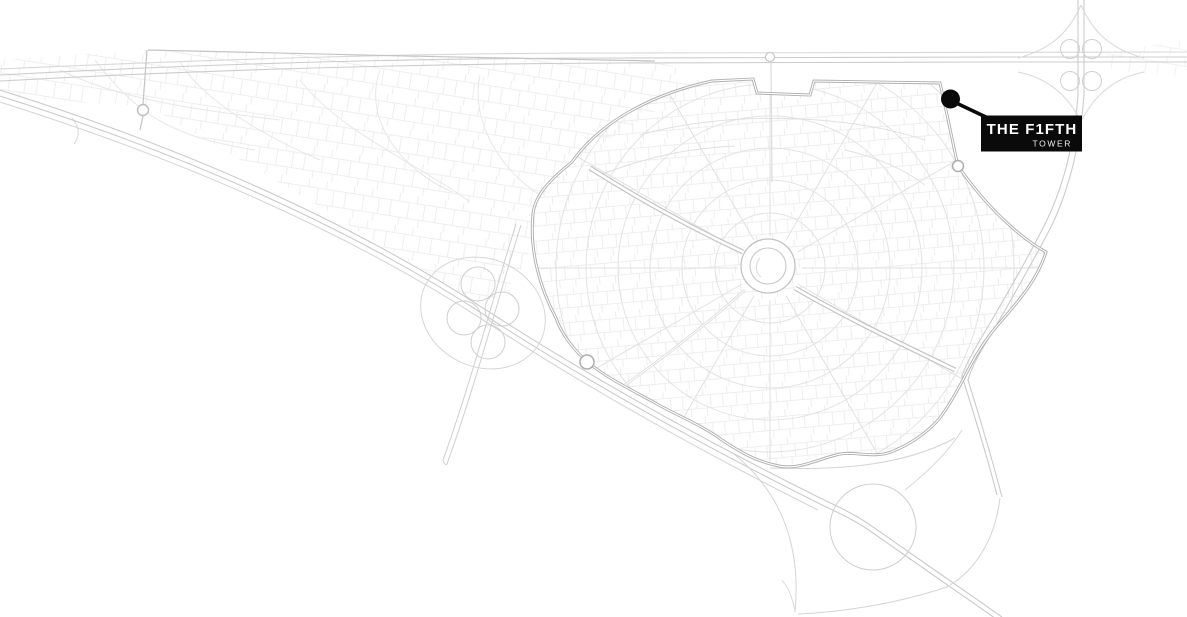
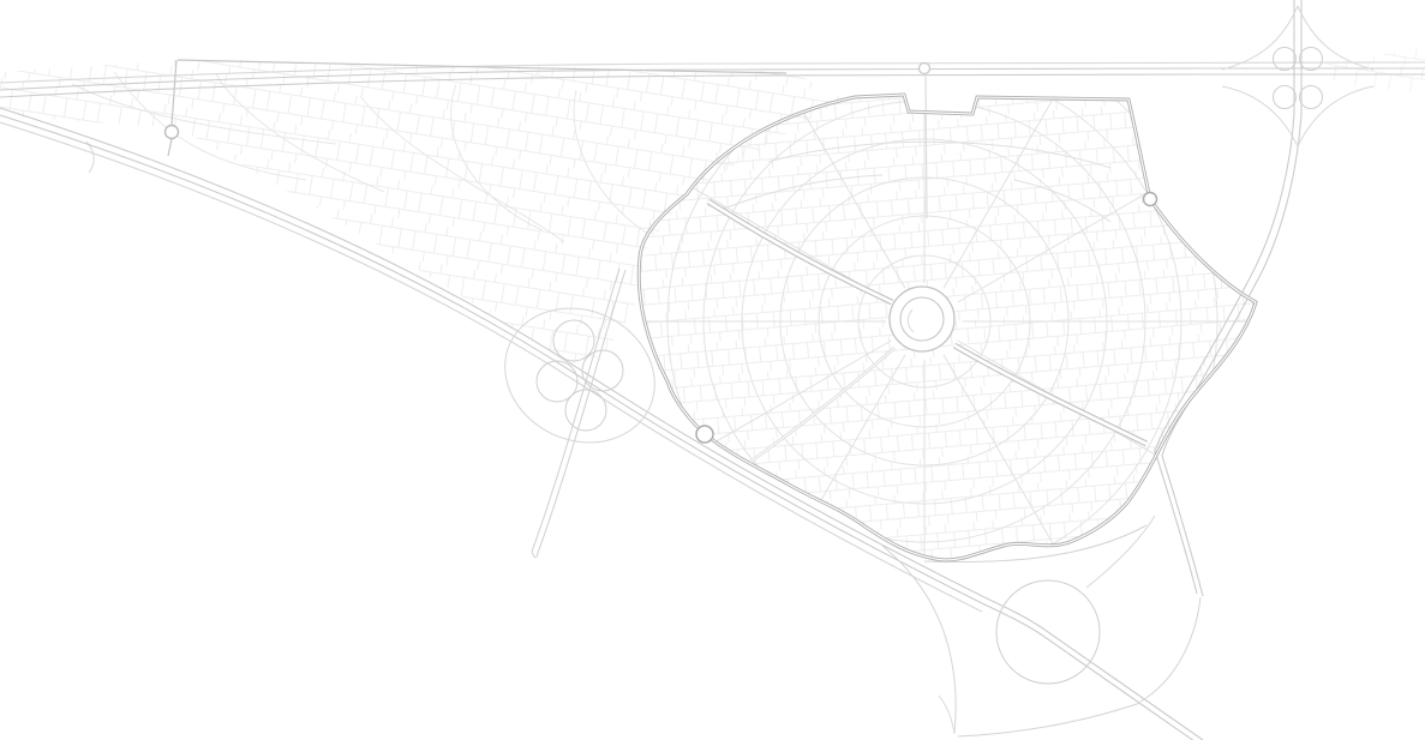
- THE F1FTH
- TOWER
